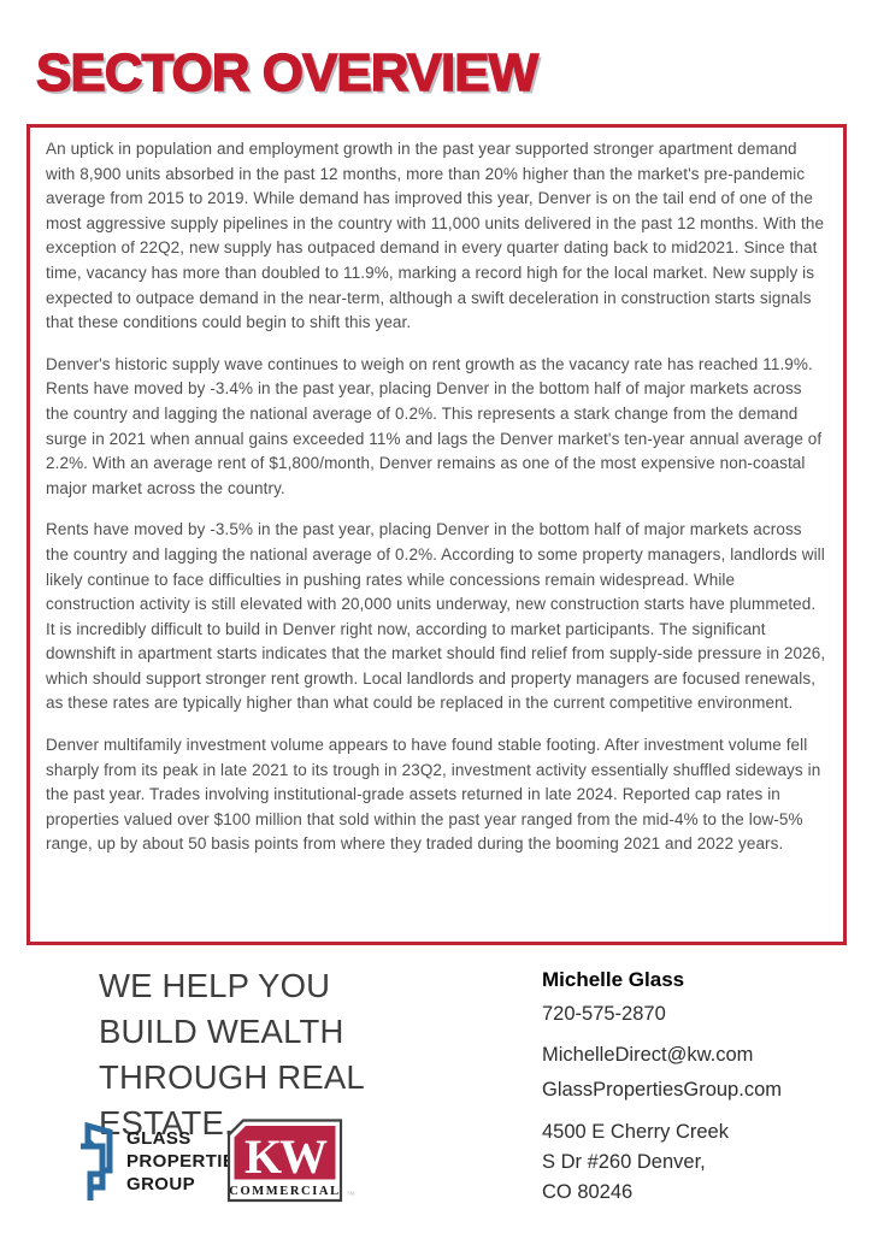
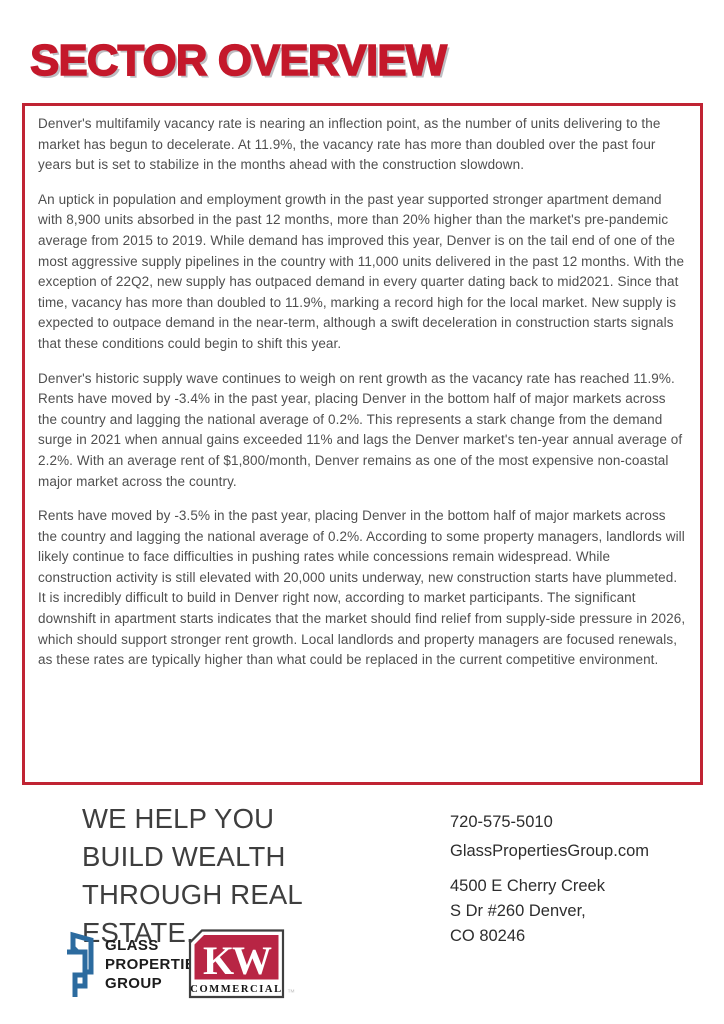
  SECTOR OVERVIEW
+ Denver's multifamily vacancy rate is nearing an inflection point, as the number of units delivering to the market has begun to decelerate. At 11.9%, the vacancy rate has more than doubled over the past four years but is set to stabilize in the months ahead with the construction slowdown.
  An uptick in population and employment growth in the past year supported stronger apartment demand with 8,900 units absorbed in the past 12 months, more than 20% higher than the market's pre-pandemic average from 2015 to 2019. While demand has improved this year, Denver is on the tail end of one of the most aggressive supply pipelines in the country with 11,000 units delivered in the past 12 months. With the exception of 22Q2, new supply has outpaced demand in every quarter dating back to mid2021. Since that time, vacancy has more than doubled to 11.9%, marking a record high for the local market. New supply is expected to outpace demand in the near-term, although a swift deceleration in construction starts signals that these conditions could begin to shift this year.
  Denver's historic supply wave continues to weigh on rent growth as the vacancy rate has reached 11.9%. Rents have moved by -3.4% in the past year, placing Denver in the bottom half of major markets across the country and lagging the national average of 0.2%. This represents a stark change from the demand surge in 2021 when annual gains exceeded 11% and lags the Denver market's ten-year annual average of 2.2%. With an average rent of $1,800/month, Denver remains as one of the most expensive non-coastal major market across the country.
  Rents have moved by -3.5% in the past year, placing Denver in the bottom half of major markets across the country and lagging the national average of 0.2%. According to some property managers, landlords will likely continue to face difficulties in pushing rates while concessions remain widespread. While construction activity is still elevated with 20,000 units underway, new construction starts have plummeted. It is incredibly difficult to build in Denver right now, according to market participants. The significant downshift in apartment starts indicates that the market should find relief from supply-side pressure in 2026, which should support stronger rent growth. Local landlords and property managers are focused renewals, as these rates are typically higher than what could be replaced in the current competitive environment.
- Denver multifamily investment volume appears to have found stable footing. After investment volume fell sharply from its peak in late 2021 to its trough in 23Q2, investment activity essentially shuffled sideways in the past year. Trades involving institutional-grade assets returned in late 2024. Reported cap rates in properties valued over $100 million that sold within the past year ranged from the mid-4% to the low-5% range, up by about 50 basis points from where they traded during the booming 2021 and 2022 years.
  WE HELP YOU
  BUILD WEALTH
  THROUGH REAL
  ESTATE.
- Michelle Glass
- 720-575-2870
+ 720-575-5010
- MichelleDirect@kw.com
  GlassPropertiesGroup.com
  4500 E Cherry Creek
  S Dr #260 Denver,
  CO 80246
  GLASS
  PROPERTI
  GROUP
  KW
  COMMERCIAL
  ™
